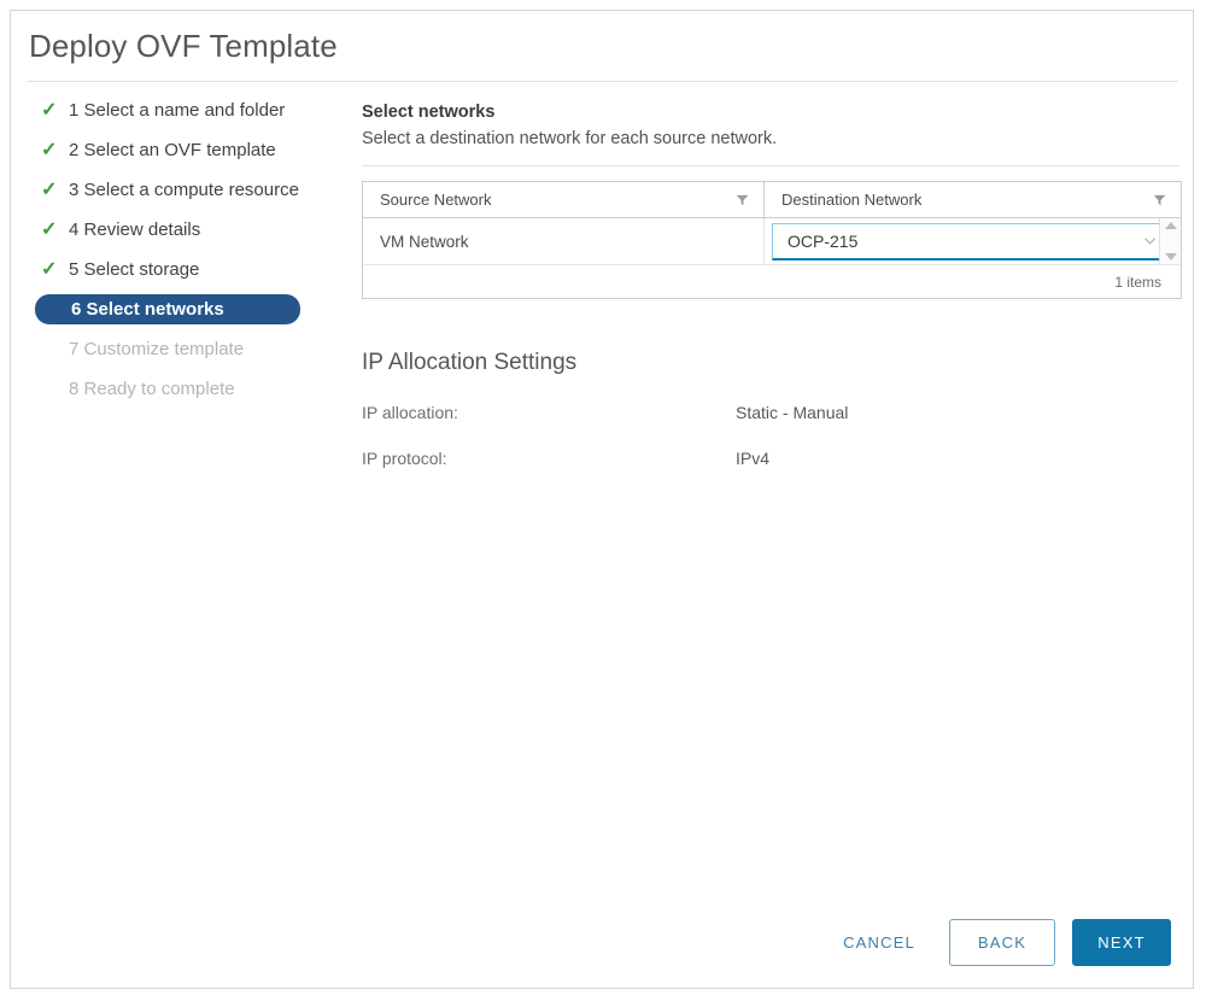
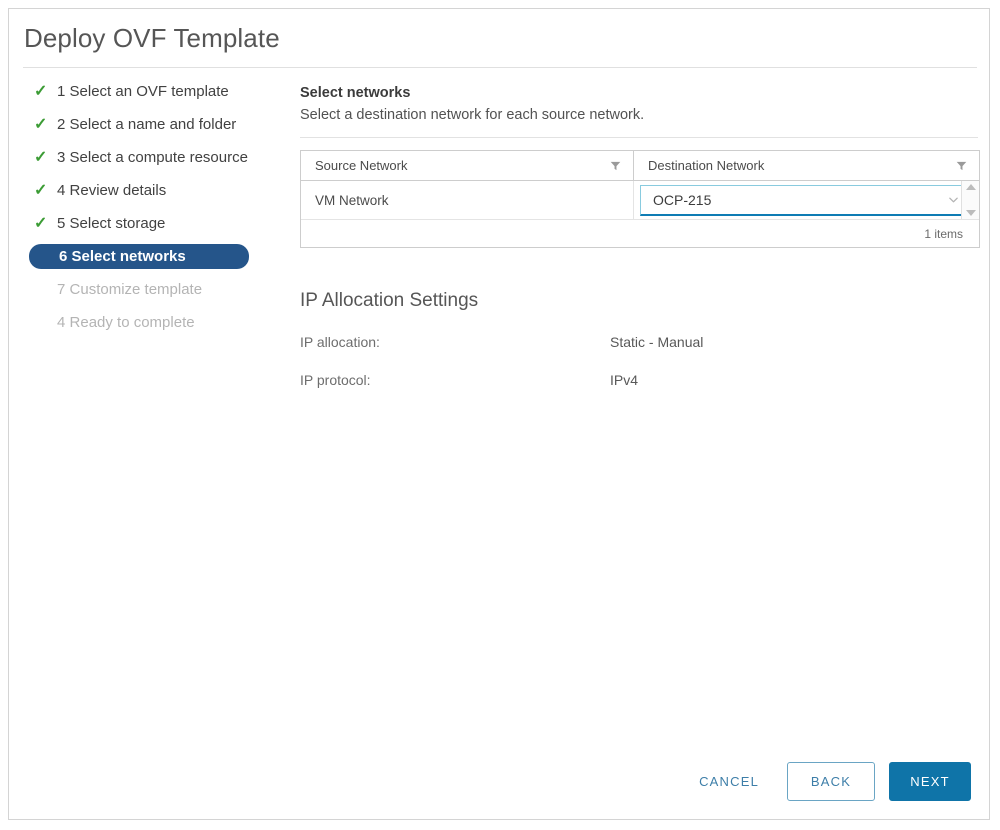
  Deploy OVF Template
  ✓
- 1 Select a name and folder
+ 1 Select an OVF template
  ✓
- 2 Select an OVF template
+ 2 Select a name and folder
  ✓
  3 Select a compute resource
  ✓
  4 Review details
  ✓
  5 Select storage
  6 Select networks
  7 Customize template
- 8 Ready to complete
+ 4 Ready to complete
  Select networks
  Select a destination network for each source network.
  Source Network
  Destination Network
  VM Network
  OCP-215
  1 items
  IP Allocation Settings
  IP allocation:
  Static - Manual
  IP protocol:
  IPv4
  CANCEL
  BACK
  NEXT
